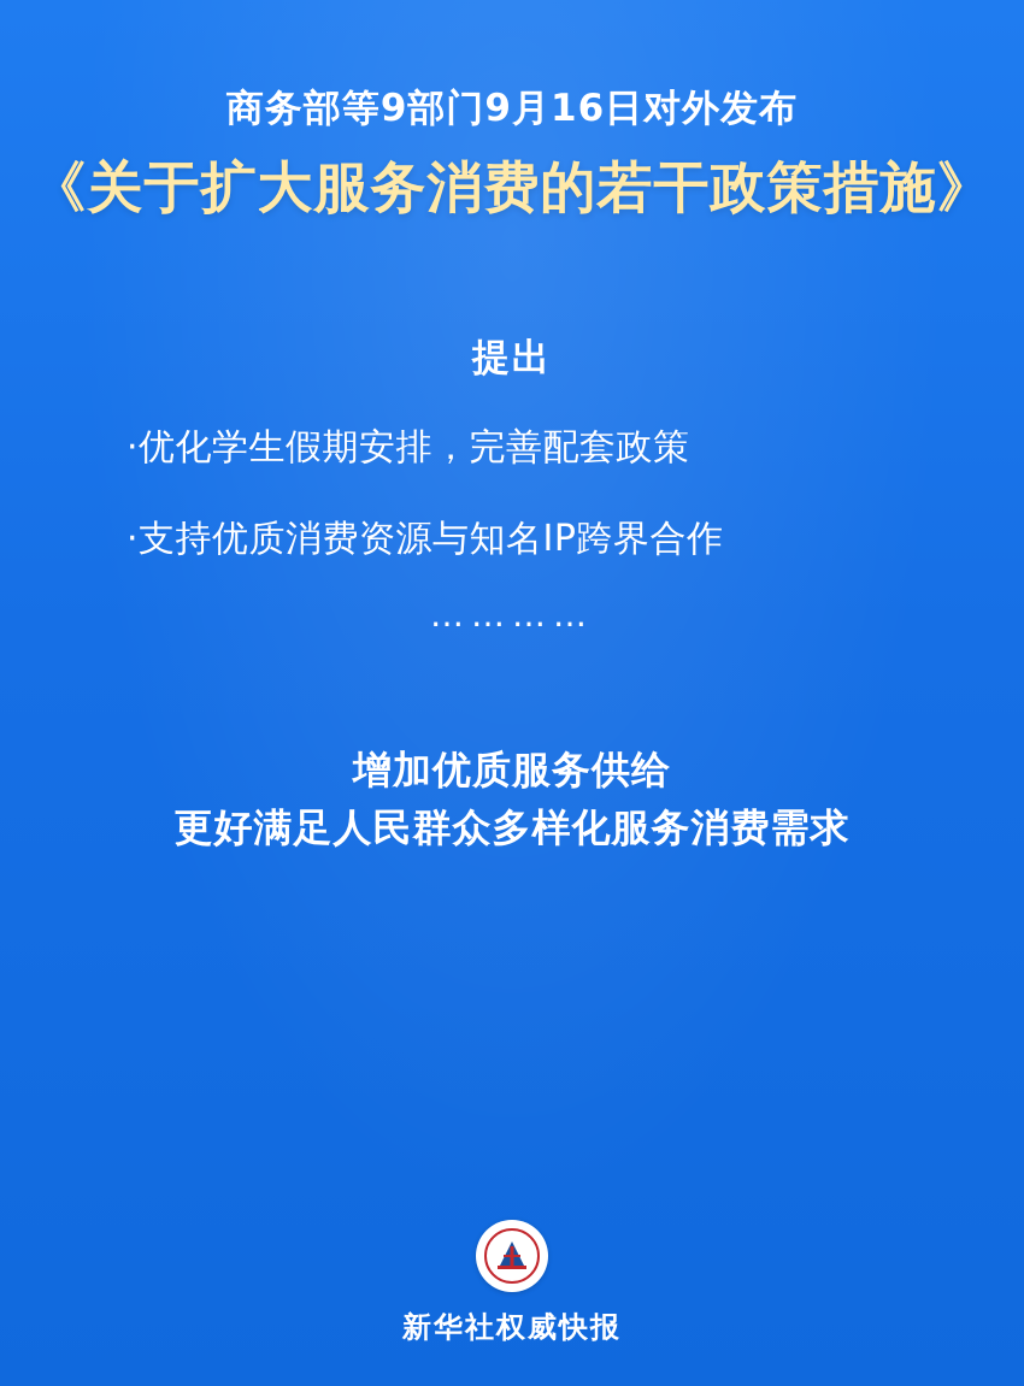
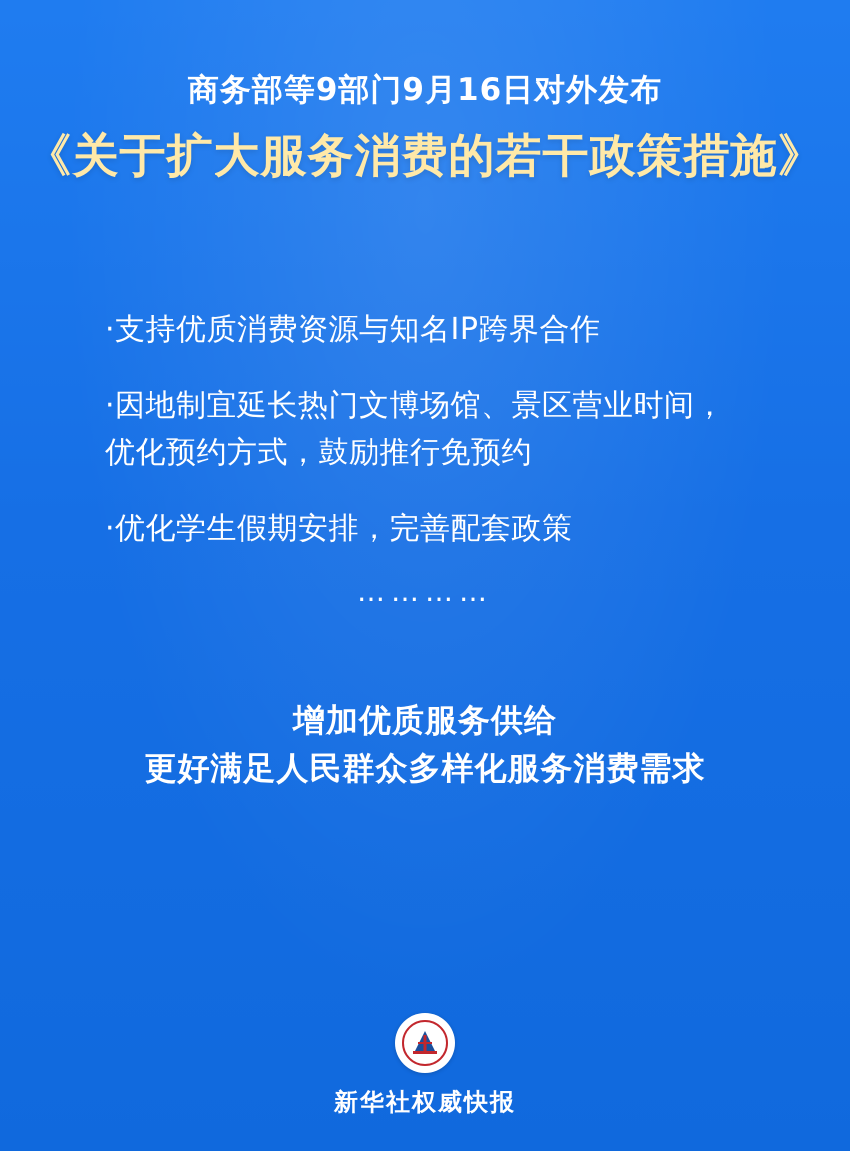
  商务部等9部门9月16日对外发布
  《关于扩大服务消费的若干政策措施》
- 提出
- ·优化学生假期安排，完善配套政策
+ ·支持优质消费资源与知名IP跨界合作
+ ·因地制宜延长热门文博场馆、景区营业时间，优化预约方式，鼓励推行免预约
- ·支持优质消费资源与知名IP跨界合作
+ ·优化学生假期安排，完善配套政策
  …………
  增加优质服务供给
  更好满足人民群众多样化服务消费需求
  新华社权威快报
